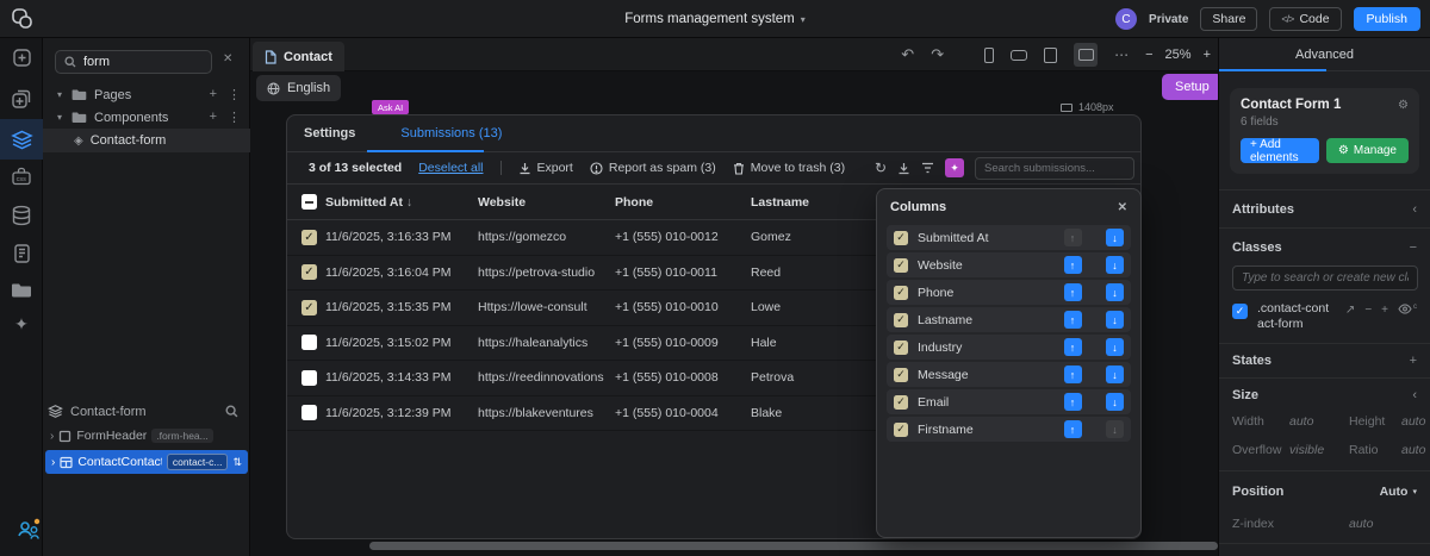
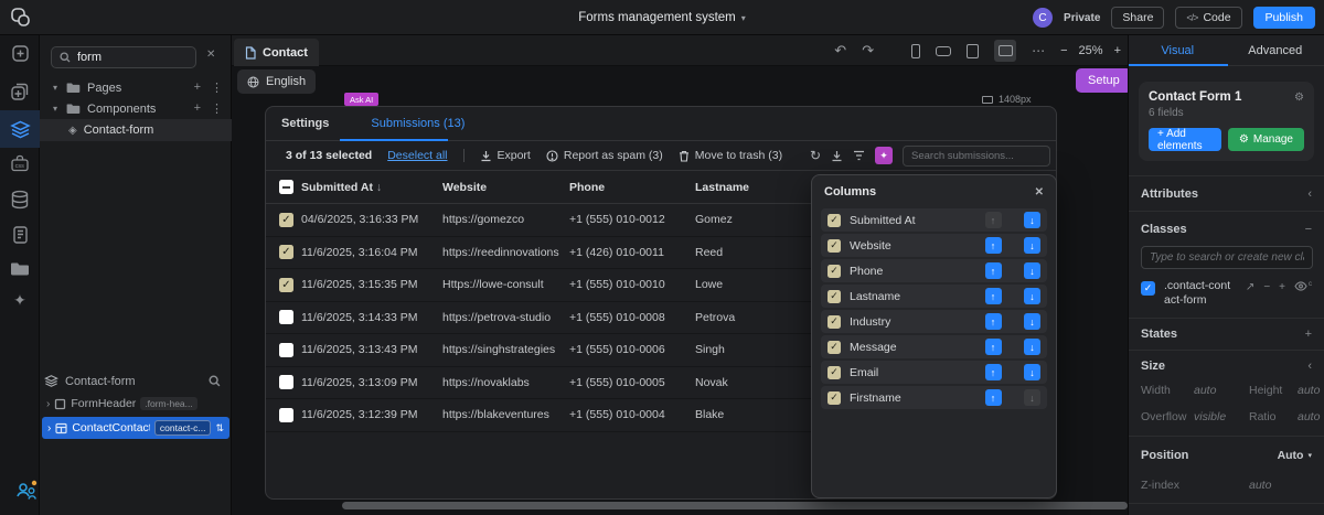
  Forms management system
  ▾
  C
  Private
  Share
  </>
  Code
  Publish
  ✦
  form
  ✕
  ▾
  Pages
  +
  ⋮
  ▾
  Components
  +
  ⋮
  ◈
  Contact-form
  Contact-form
  ›
  FormHeader
  .form-hea...
  ›
  ContactContac
  contact-c...
  ⇅
  Contact
  ↶
  ↷
  ⋯
  −
  25%
  +
  English
  Ask AI
  Setup
  1408px
  Settings
  Submissions (13)
  3 of 13 selected
  Deselect all
  Export
  Report as spam (3)
  Move to trash (3)
  ↻
  ✦
  Search submissions...
  Submitted At ↓
  Website
  Phone
  Lastname
  ✓
- 11/6/2025, 3:16:33 PM
+ 04/6/2025, 3:16:33 PM
  https://gomezco
  +1 (555) 010-0012
  Gomez
  ✓
  11/6/2025, 3:16:04 PM
- https://petrova-studio
+ https://reedinnovations
- +1 (555) 010-0011
+ +1 (426) 010-0011
  Reed
  ✓
  11/6/2025, 3:15:35 PM
  Https://lowe-consult
  +1 (555) 010-0010
  Lowe
- 11/6/2025, 3:15:02 PM
- https://haleanalytics
- +1 (555) 010-0009
- Hale
  11/6/2025, 3:14:33 PM
- https://reedinnovations
+ https://petrova-studio
  +1 (555) 010-0008
  Petrova
+ 11/6/2025, 3:13:43 PM
+ https://singhstrategies
+ +1 (555) 010-0006
+ Singh
+ 11/6/2025, 3:13:09 PM
+ https://novaklabs
+ +1 (555) 010-0005
+ Novak
  11/6/2025, 3:12:39 PM
  https://blakeventures
  +1 (555) 010-0004
  Blake
  Columns
  ✕
  ✓
  Submitted At
  ↑
  ↓
  ✓
  Website
  ↑
  ↓
  ✓
  Phone
  ↑
  ↓
  ✓
  Lastname
  ↑
  ↓
  ✓
  Industry
  ↑
  ↓
  ✓
  Message
  ↑
  ↓
  ✓
  Email
  ↑
  ↓
  ✓
  Firstname
  ↑
  ↓
+ Visual
  Advanced
  Contact Form 1
  ⚙
  6 fields
  + Add elements
  ⚙
  Manage
  Attributes
  ‹
  Classes
  −
  Type to search or create new cl
  ✓
  .contact-contact-form
  ↗
  −
  +
  States
  +
  Size
  ‹
  Width
  auto
  Height
  auto
  Overflow
  visible
  Ratio
  auto
  Position
  Auto
  Z-index
  auto
